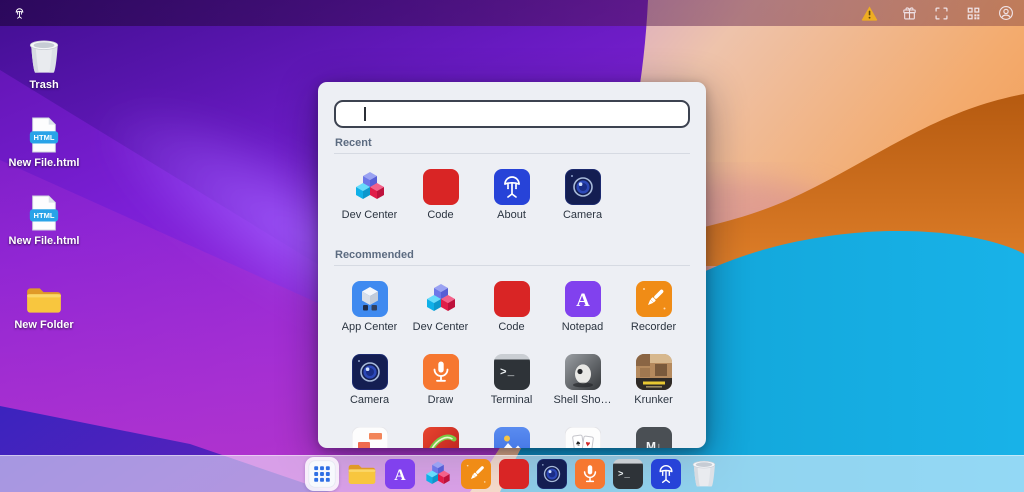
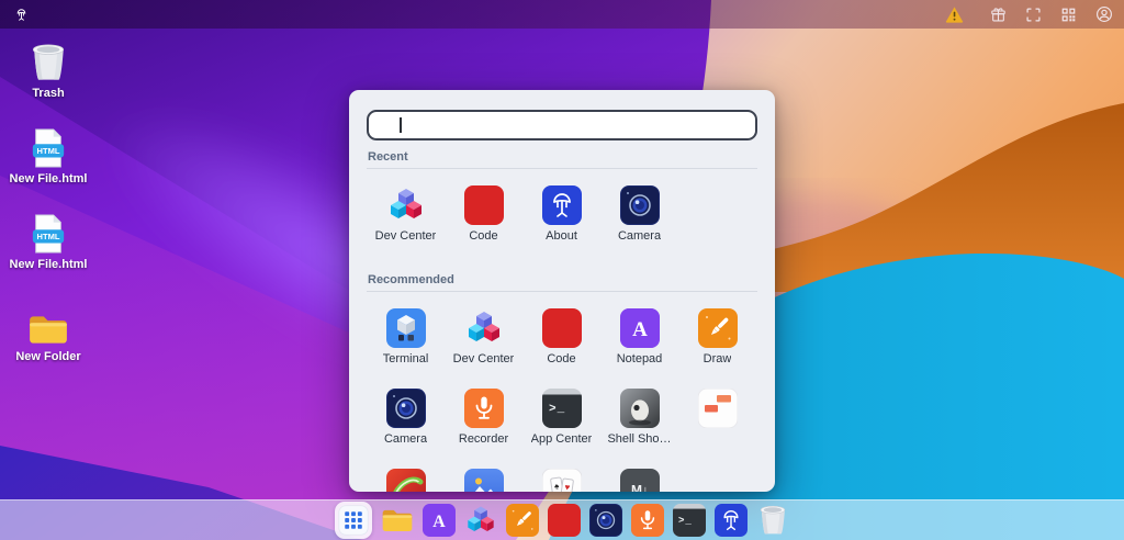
  Trash
  HTML
  New File.html
  HTML
  New File.html
  New Folder
  Recent
  Dev Center
  Code
  About
  Camera
  Recommended
- App Center
+ Terminal
  Dev Center
  Code
  A
  Notepad
- Recorder
+ Draw
  Camera
- Draw
+ Recorder
  >_
- Terminal
+ App Center
  Shell Sho…
- Krunker
  M↓
  A
  >_
